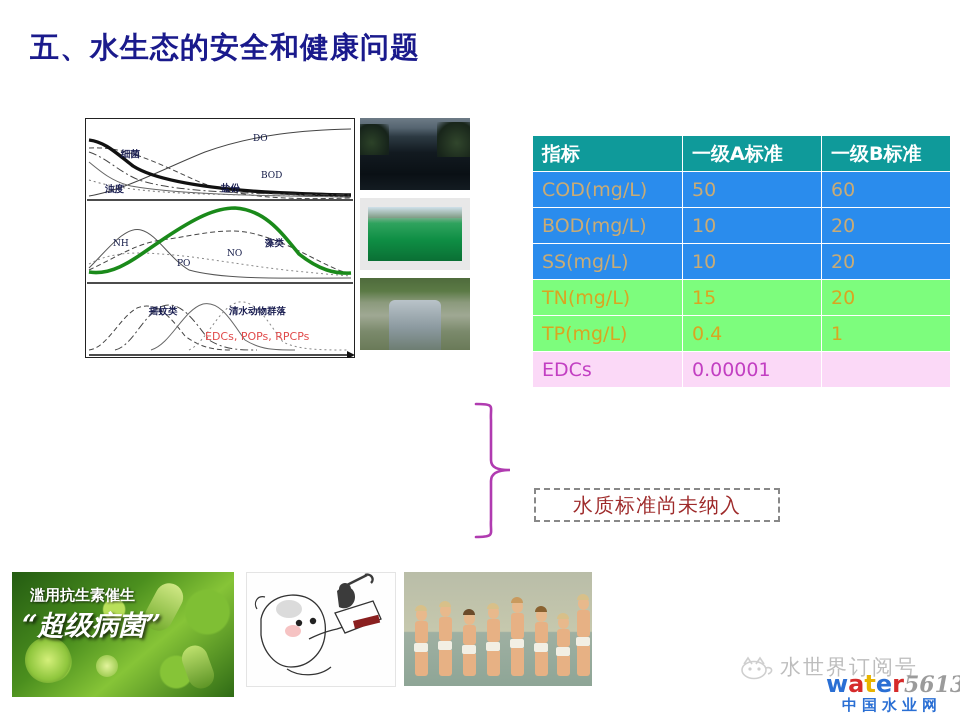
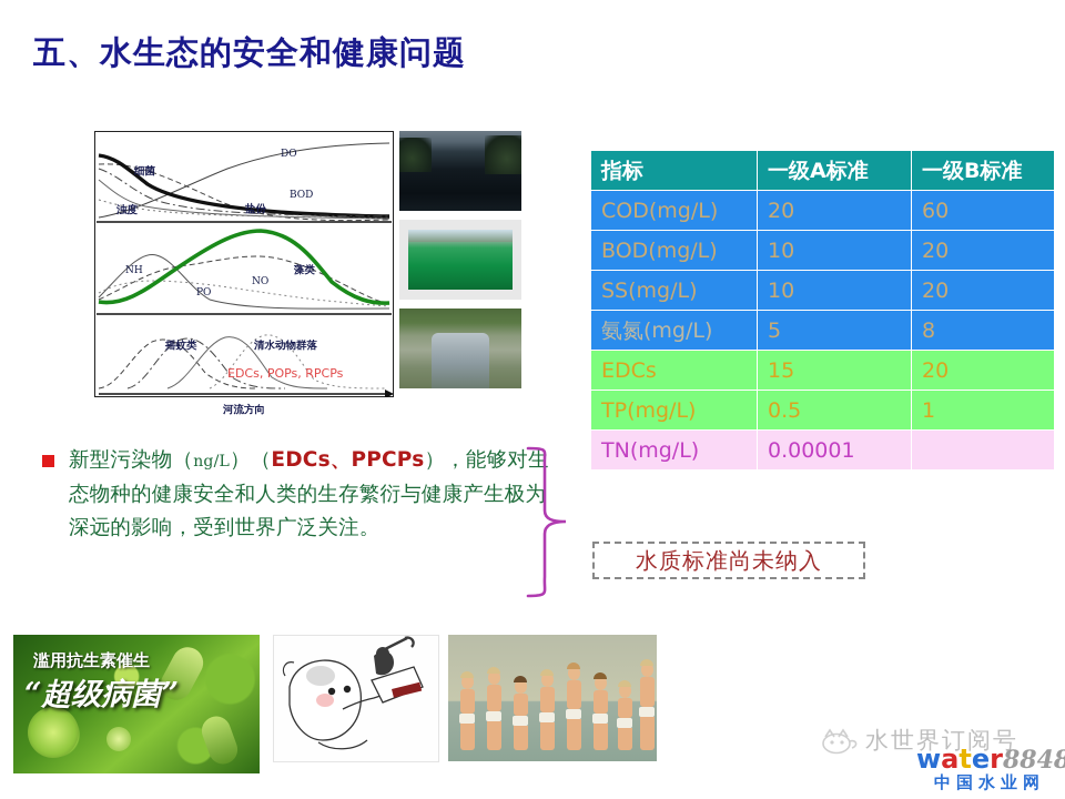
  五、水生态的安全和健康问题
  DO
  BOD
  细菌
  盐份
  浊度
  NH
  PO
  NO
  藻类
  摇蚊类
  清水动物群落
  EDCs, POPs, RPCPs
+ 河流方向
  指标	一级A标准	一级B标准
- COD(mg/L)	50	60
+ COD(mg/L)	20	60
  BOD(mg/L)	10	20
  SS(mg/L)	10	20
+ 氨氮(mg/L)	5	8
- TN(mg/L)	15	20
+ EDCs	15	20
- TP(mg/L)	0.4	1
+ TP(mg/L)	0.5	1
- EDCs	0.00001
+ TN(mg/L)	0.00001
  水质标准尚未纳入
+ 新型污染物（ng/L）（EDCs、PPCPs），能够对生态物种的健康安全和人类的生存繁衍与健康产生极为深远的影响，受到世界广泛关注。
  滥用抗生素催生
  “超级病菌”
  水世界订阅号
- water5613
+ water8848
  中国水业网
